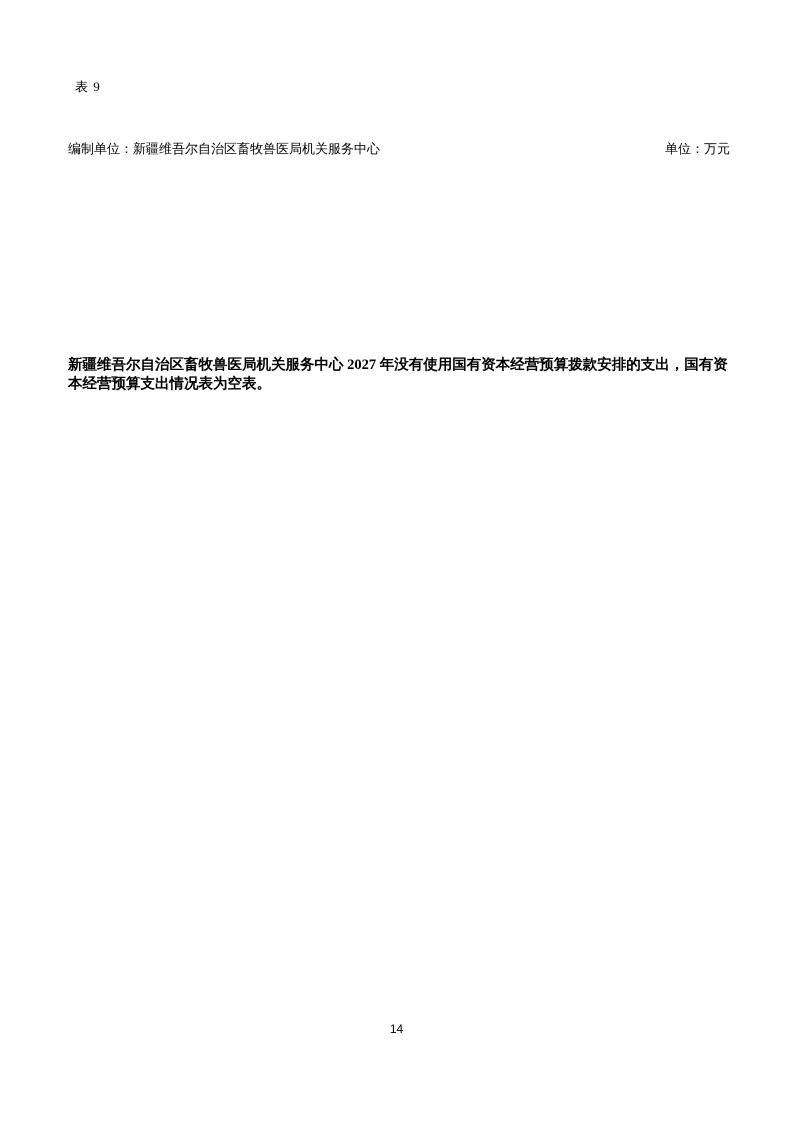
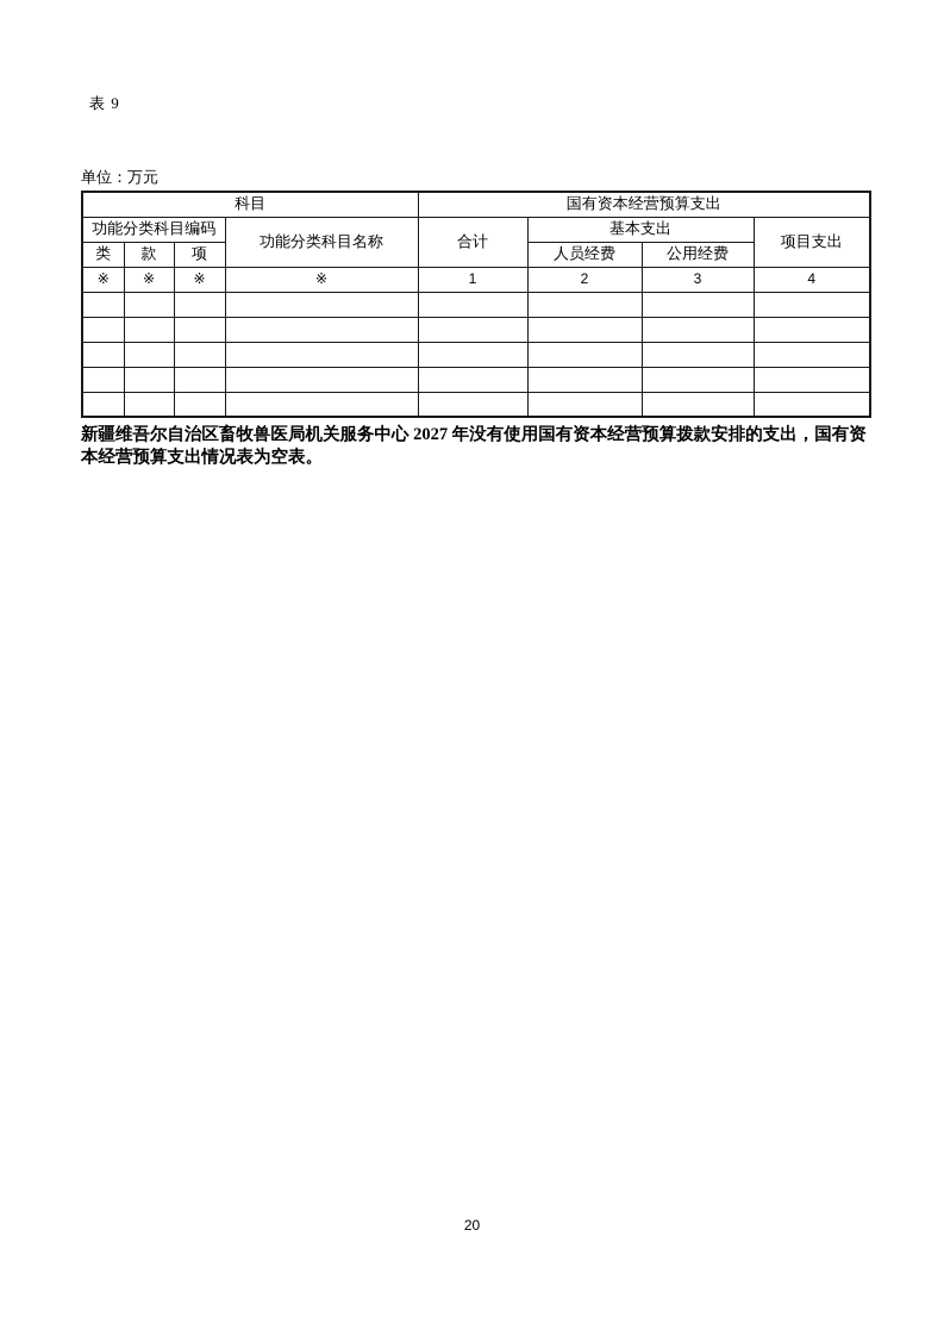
  表 9
- 编制单位：新疆维吾尔自治区畜牧兽医局机关服务中心
  单位：万元
+ 科目	国有资本经营预算支出
+ 功能分类科目编码	功能分类科目名称	合计	基本支出	项目支出
+ 类	款	项	人员经费	公用经费
+ ※	※	※	※	1	2	3	4
  新疆维吾尔自治区畜牧兽医局机关服务中心 2027 年没有使用国有资本经营预算拨款安排的支出，国有资本经营预算支出情况表为空表。
- 14
+ 20
